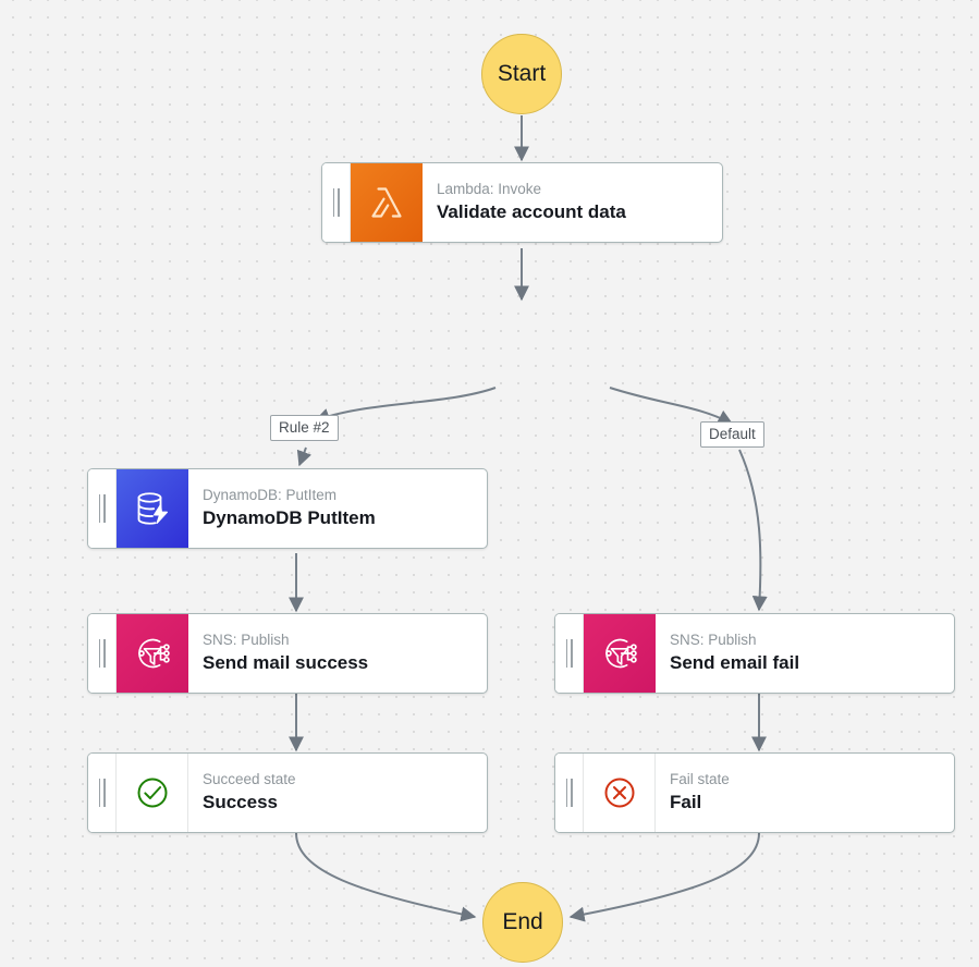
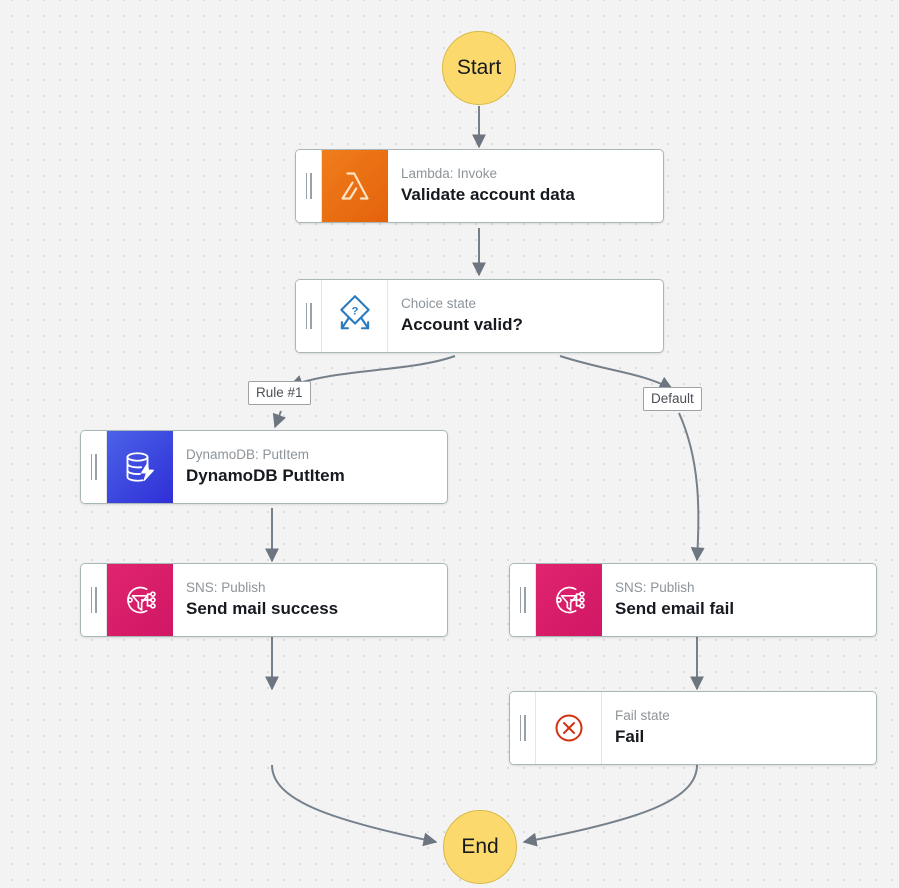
  Start
  Lambda: Invoke
  Validate account data
+ ?
+ Choice state
+ Account valid?
- Rule #2
+ Rule #1
  Default
  DynamoDB: PutItem
  DynamoDB PutItem
  SNS: Publish
  Send mail success
  SNS: Publish
  Send email fail
- Succeed state
- Success
  Fail state
  Fail
  End
